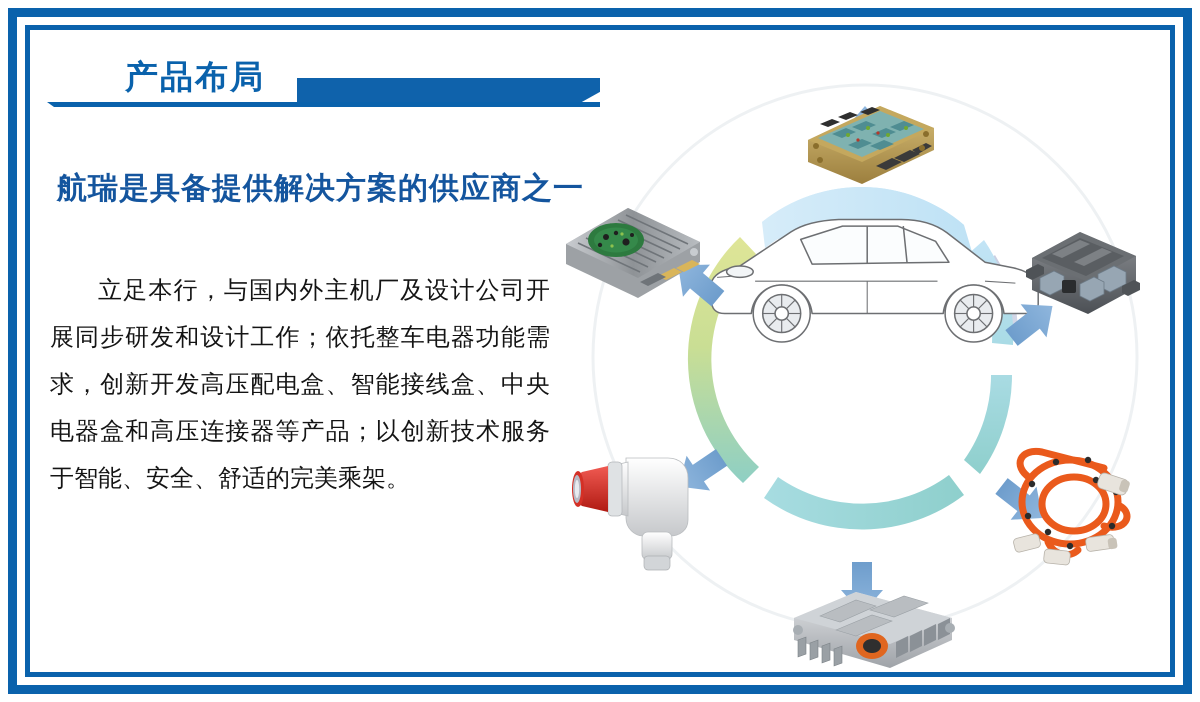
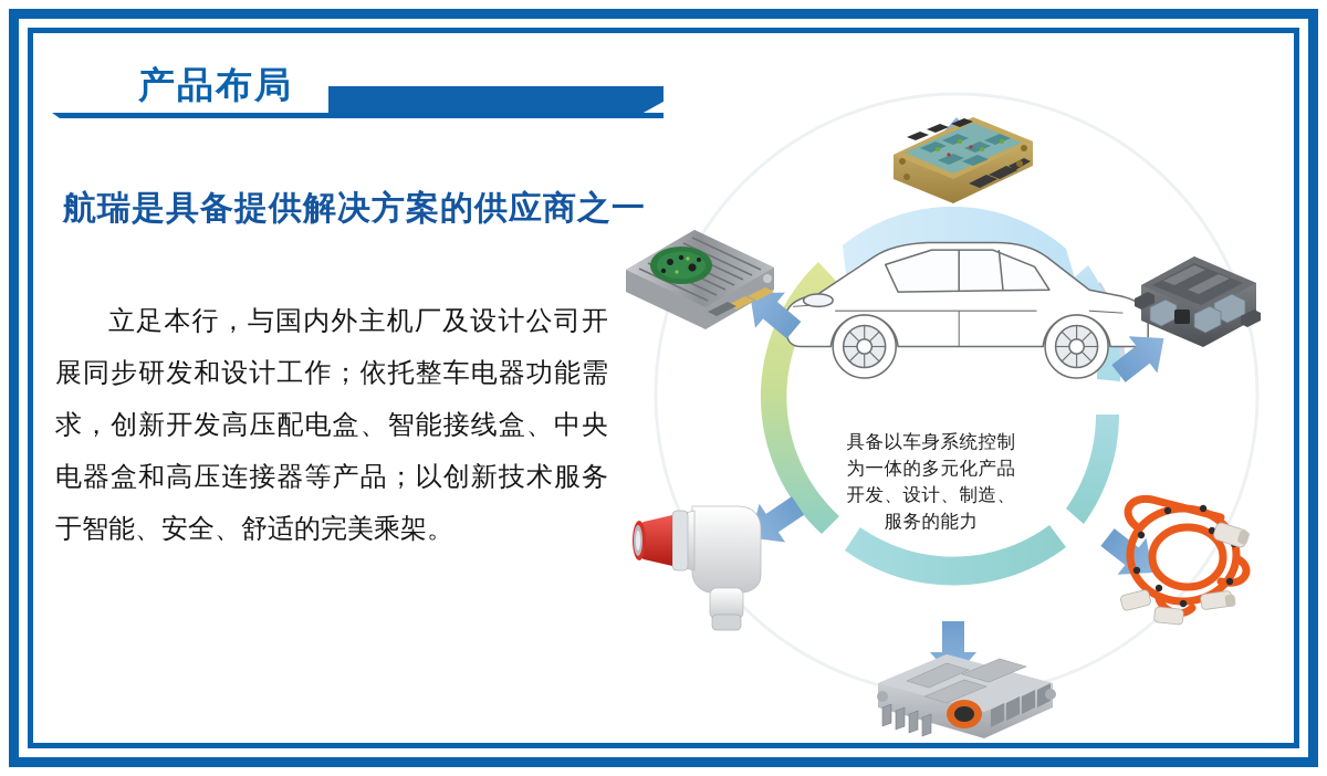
  产品布局
  航瑞是具备提供解决方案的供应商之一
  立足本行，与国内外主机厂及设计公司开展同步研发和设计工作；依托整车电器功能需求，创新开发高压配电盒、智能接线盒、中央电器盒和高压连接器等产品；以创新技术服务于智能、安全、舒适的完美乘架。
+ 具备以车身系统控制
+ 为一体的多元化产品
+ 开发、设计、制造、
+ 服务的能力
